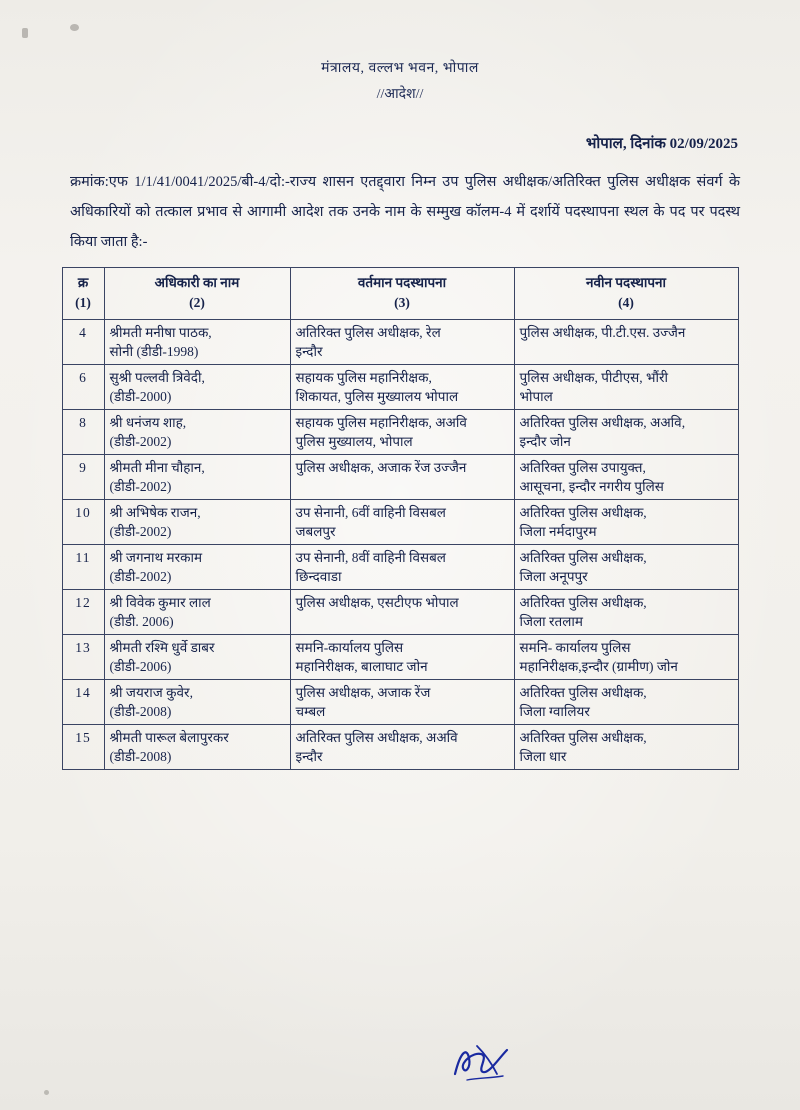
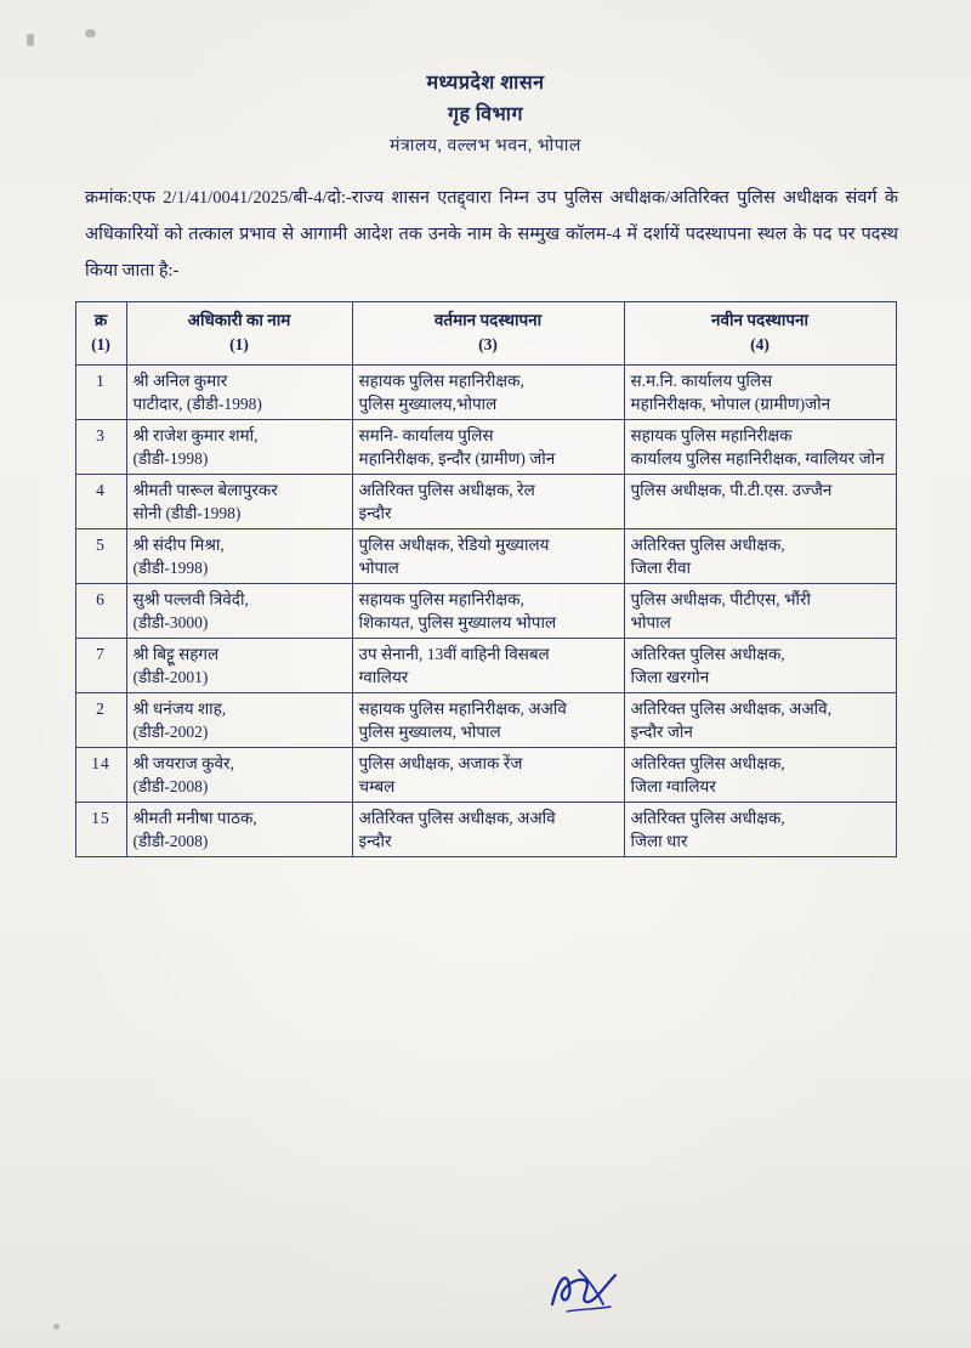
+ मध्यप्रदेश शासन
+ गृह विभाग
  मंत्रालय, वल्लभ भवन, भोपाल
- //आदेश//
- भोपाल, दिनांक 02/09/2025
- क्रमांक:एफ 1/1/41/0041/2025/बी-4/दो:-राज्य शासन एतद्द्वारा निम्न उप पुलिस अधीक्षक/अतिरिक्त पुलिस अधीक्षक संवर्ग के अधिकारियों को तत्काल प्रभाव से आगामी आदेश तक उनके नाम के सम्मुख कॉलम-4 में दर्शायें पदस्थापना स्थल के पद पर पदस्थ किया जाता है:-
+ क्रमांक:एफ 2/1/41/0041/2025/बी-4/दो:-राज्य शासन एतद्द्वारा निम्न उप पुलिस अधीक्षक/अतिरिक्त पुलिस अधीक्षक संवर्ग के अधिकारियों को तत्काल प्रभाव से आगामी आदेश तक उनके नाम के सम्मुख कॉलम-4 में दर्शायें पदस्थापना स्थल के पद पर पदस्थ किया जाता है:-
- क्र (1)	अधिकारी का नाम (2)	वर्तमान पदस्थापना (3)	नवीन पदस्थापना (4)
+ क्र (1)	अधिकारी का नाम (1)	वर्तमान पदस्थापना (3)	नवीन पदस्थापना (4)
+ 1	श्री अनिल कुमार पाटीदार, (डीडी-1998)	सहायक पुलिस महानिरीक्षक, पुलिस मुख्यालय,भोपाल	स.म.नि. कार्यालय पुलिस महानिरीक्षक, भोपाल (ग्रामीण)जोन
+ 3	श्री राजेश कुमार शर्मा, (डीडी-1998)	समनि- कार्यालय पुलिस महानिरीक्षक, इन्दौर (ग्रामीण) जोन	सहायक पुलिस महानिरीक्षक कार्यालय पुलिस महानिरीक्षक, ग्वालियर जोन
- 4	श्रीमती मनीषा पाठक, सोनी (डीडी-1998)	अतिरिक्त पुलिस अधीक्षक, रेल इन्दौर	पुलिस अधीक्षक, पी.टी.एस. उज्जैन
+ 4	श्रीमती पारूल बेलापुरकर सोनी (डीडी-1998)	अतिरिक्त पुलिस अधीक्षक, रेल इन्दौर	पुलिस अधीक्षक, पी.टी.एस. उज्जैन
+ 5	श्री संदीप मिश्रा, (डीडी-1998)	पुलिस अधीक्षक, रेडियो मुख्यालय भोपाल	अतिरिक्त पुलिस अधीक्षक, जिला रीवा
- 6	सुश्री पल्लवी त्रिवेदी, (डीडी-2000)	सहायक पुलिस महानिरीक्षक, शिकायत, पुलिस मुख्यालय भोपाल	पुलिस अधीक्षक, पीटीएस, भौंरी भोपाल
+ 6	सुश्री पल्लवी त्रिवेदी, (डीडी-3000)	सहायक पुलिस महानिरीक्षक, शिकायत, पुलिस मुख्यालय भोपाल	पुलिस अधीक्षक, पीटीएस, भौंरी भोपाल
+ 7	श्री बिट्टू सहगल (डीडी-2001)	उप सेनानी, 13वीं वाहिनी विसबल ग्वालियर	अतिरिक्त पुलिस अधीक्षक, जिला खरगोन
- 8	श्री धनंजय शाह, (डीडी-2002)	सहायक पुलिस महानिरीक्षक, अअवि पुलिस मुख्यालय, भोपाल	अतिरिक्त पुलिस अधीक्षक, अअवि, इन्दौर जोन
+ 2	श्री धनंजय शाह, (डीडी-2002)	सहायक पुलिस महानिरीक्षक, अअवि पुलिस मुख्यालय, भोपाल	अतिरिक्त पुलिस अधीक्षक, अअवि, इन्दौर जोन
- 9	श्रीमती मीना चौहान, (डीडी-2002)	पुलिस अधीक्षक, अजाक रेंज उज्जैन	अतिरिक्त पुलिस उपायुक्त, आसूचना, इन्दौर नगरीय पुलिस
- 10	श्री अभिषेक राजन, (डीडी-2002)	उप सेनानी, 6वीं वाहिनी विसबल जबलपुर	अतिरिक्त पुलिस अधीक्षक, जिला नर्मदापुरम
- 11	श्री जगनाथ मरकाम (डीडी-2002)	उप सेनानी, 8वीं वाहिनी विसबल छिन्दवाडा	अतिरिक्त पुलिस अधीक्षक, जिला अनूपपुर
- 12	श्री विवेक कुमार लाल (डीडी. 2006)	पुलिस अधीक्षक, एसटीएफ भोपाल	अतिरिक्त पुलिस अधीक्षक, जिला रतलाम
- 13	श्रीमती रश्मि धुर्वे डाबर (डीडी-2006)	समनि-कार्यालय पुलिस महानिरीक्षक, बालाघाट जोन	समनि- कार्यालय पुलिस महानिरीक्षक,इन्दौर (ग्रामीण) जोन
  14	श्री जयराज कुवेर, (डीडी-2008)	पुलिस अधीक्षक, अजाक रेंज चम्बल	अतिरिक्त पुलिस अधीक्षक, जिला ग्वालियर
- 15	श्रीमती पारूल बेलापुरकर (डीडी-2008)	अतिरिक्त पुलिस अधीक्षक, अअवि इन्दौर	अतिरिक्त पुलिस अधीक्षक, जिला धार
+ 15	श्रीमती मनीषा पाठक, (डीडी-2008)	अतिरिक्त पुलिस अधीक्षक, अअवि इन्दौर	अतिरिक्त पुलिस अधीक्षक, जिला धार
